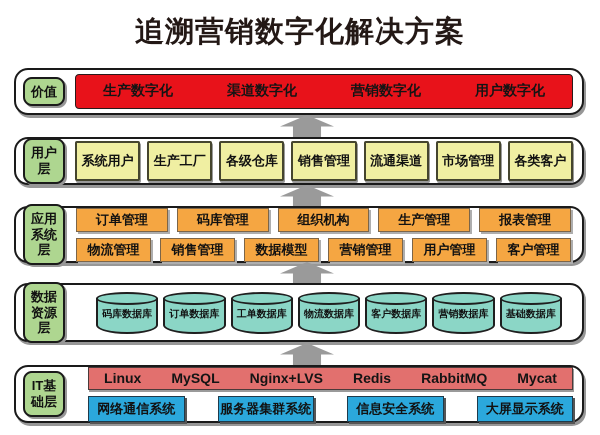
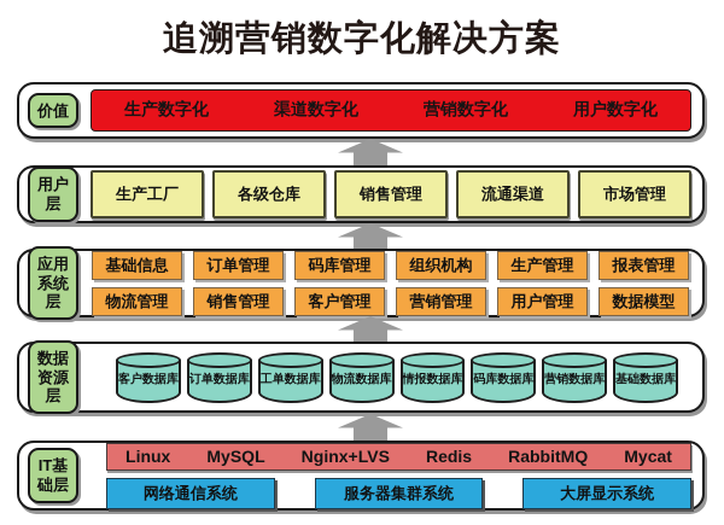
  追溯营销数字化解决方案
  价值
  生产数字化
  渠道数字化
  营销数字化
  用户数字化
  用户
  层
- 系统用户
  生产工厂
  各级仓库
  销售管理
  流通渠道
  市场管理
- 各类客户
  应用
  系统
  层
+ 基础信息
  订单管理
  码库管理
  组织机构
  生产管理
  报表管理
  物流管理
  销售管理
- 数据模型
+ 客户管理
  营销管理
  用户管理
- 客户管理
+ 数据模型
  数据
  资源
  层
- 码库数据库
+ 客户数据库
  订单数据库
  工单数据库
  物流数据库
+ 情报数据库
- 客户数据库
+ 码库数据库
  营销数据库
  基础数据库
  IT基
  础层
  Linux
  MySQL
  Nginx+LVS
  Redis
  RabbitMQ
  Mycat
  网络通信系统
  服务器集群系统
- 信息安全系统
  大屏显示系统
